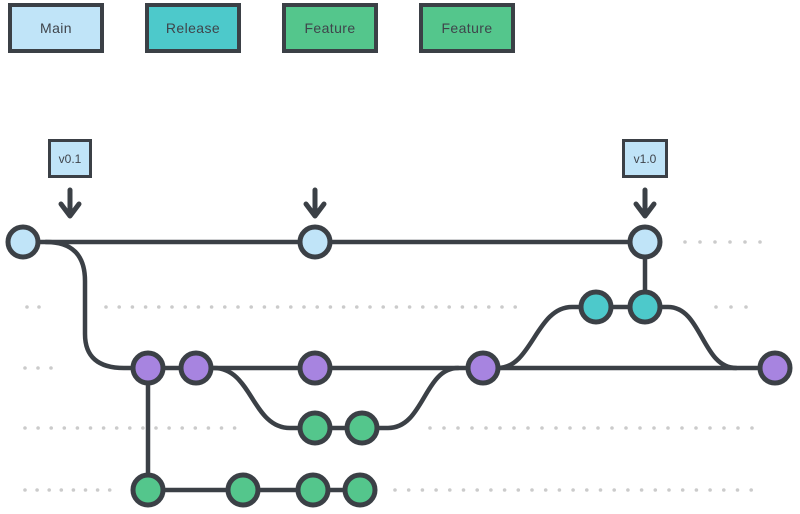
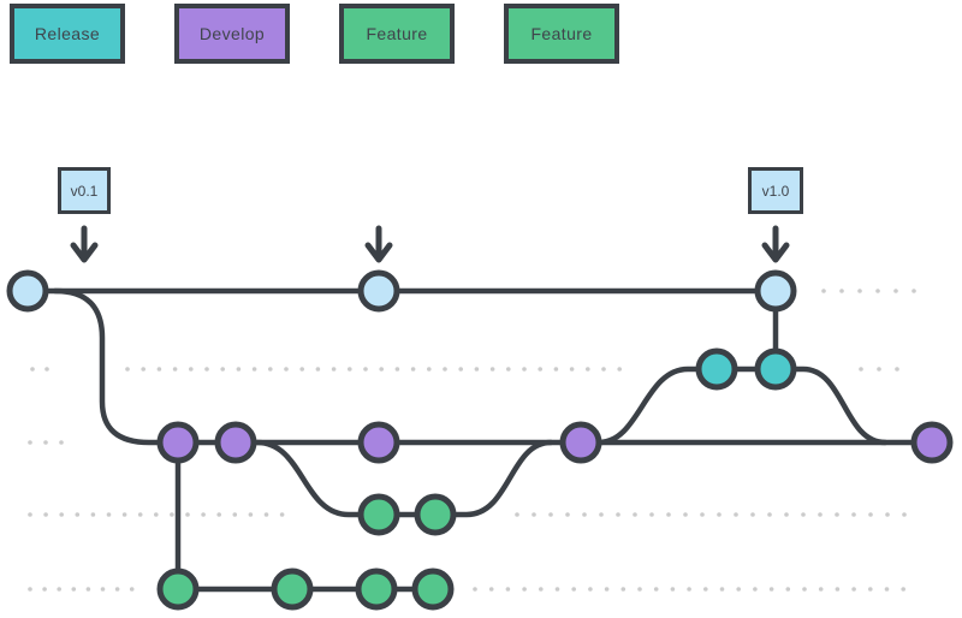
- Main
  Release
+ Develop
  Feature
  Feature
  v0.1
  v1.0
